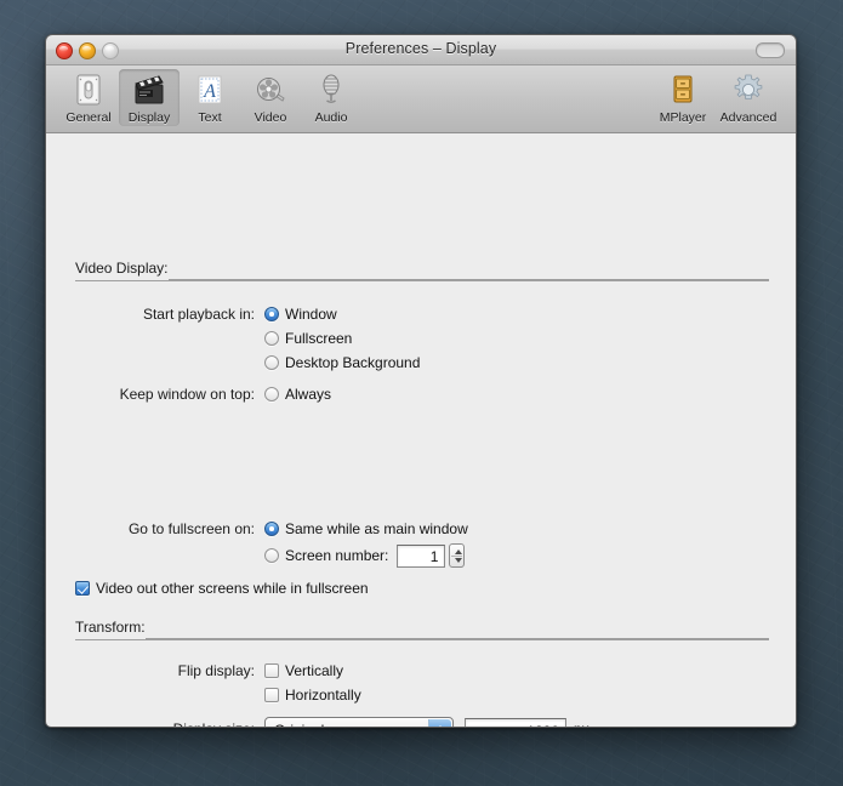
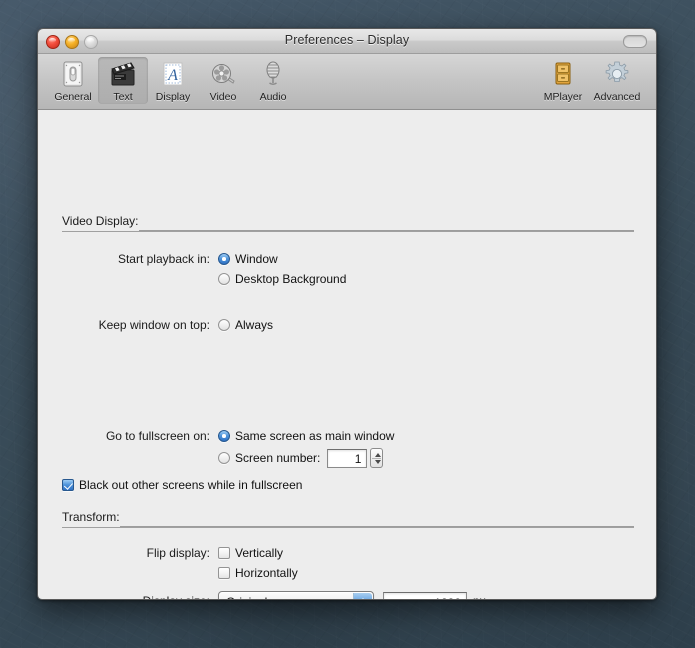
  Preferences – Display
  General
- Display
+ Text
  A
- Text
+ Display
  Video
  Audio
  MPlayer
  Advanced
  Video Display:
  Start playback in:
  Window
- Fullscreen
  Desktop Background
  Keep window on top:
  Always
  Go to fullscreen on:
- Same while as main window
+ Same screen as main window
  Screen number:
  1
- Video out other screens while in fullscreen
+ Black out other screens while in fullscreen
  Transform:
  Flip display:
  Vertically
  Horizontally
